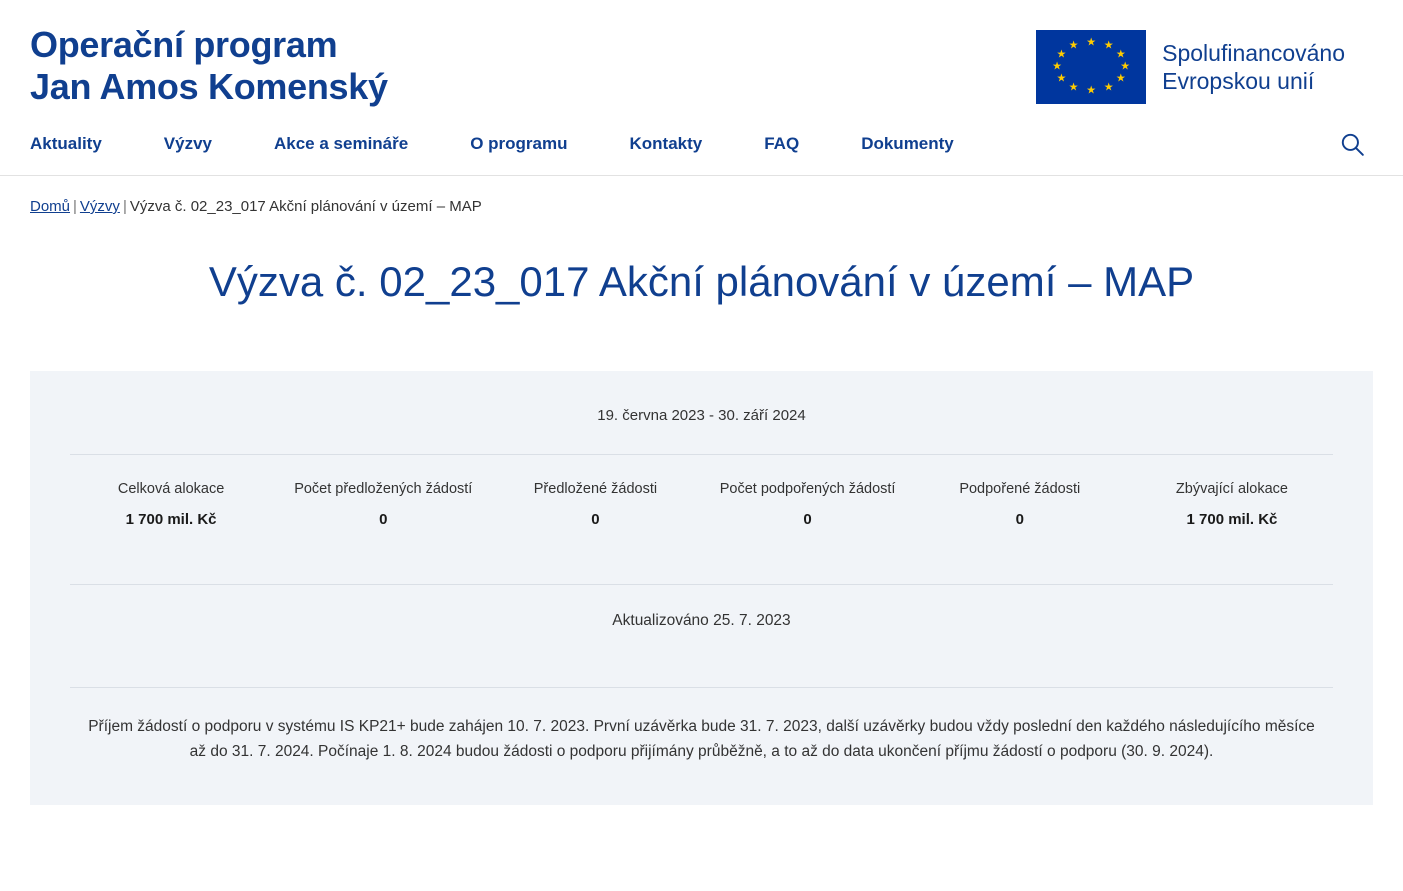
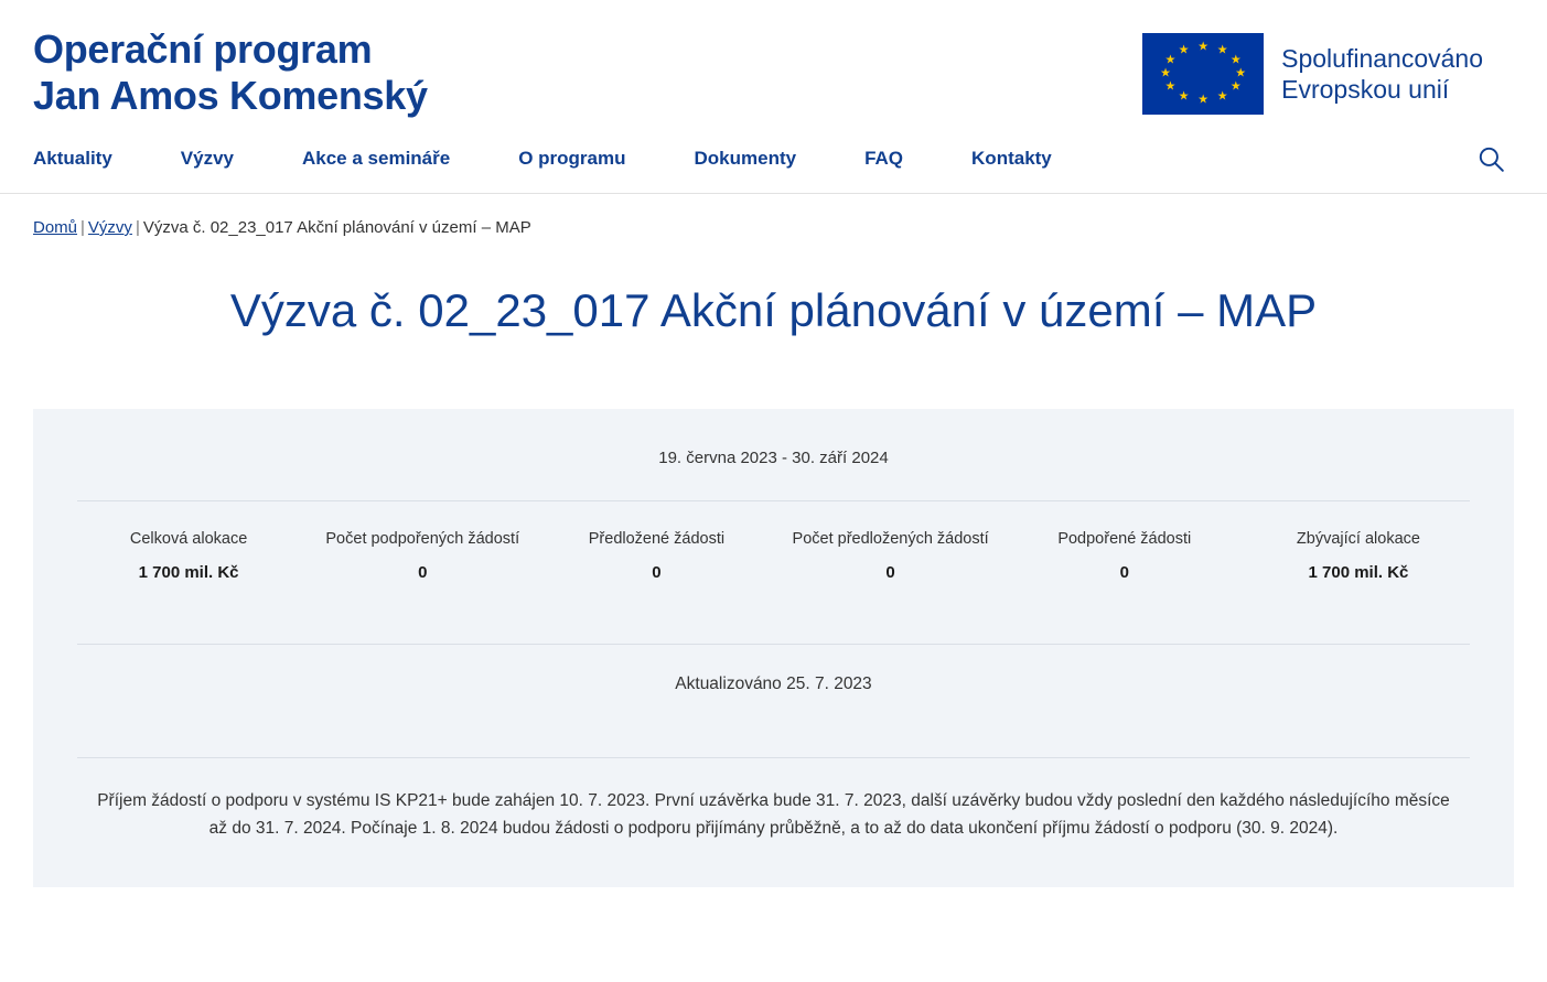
  Operační program
  Jan Amos Komenský
  ★
  ★
  ★
  ★
  ★
  ★
  ★
  ★
  ★
  ★
  ★
  ★
  Spolufinancováno
  Evropskou unií
  Aktuality
  Výzvy
  Akce a semináře
  O programu
- Kontakty
+ Dokumenty
  FAQ
- Dokumenty
+ Kontakty
  Domů | Výzvy | Výzva č. 02_23_017 Akční plánování v území – MAP
  Výzva č. 02_23_017 Akční plánování v území – MAP
  19. června 2023 - 30. září 2024
  Celková alokace
  1 700 mil. Kč
- Počet předložených žádostí
+ Počet podpořených žádostí
  0
  Předložené žádosti
  0
- Počet podpořených žádostí
+ Počet předložených žádostí
  0
  Podpořené žádosti
  0
  Zbývající alokace
  1 700 mil. Kč
  Aktualizováno 25. 7. 2023
  Příjem žádostí o podporu v systému IS KP21+ bude zahájen 10. 7. 2023. První uzávěrka bude 31. 7. 2023, další uzávěrky budou vždy poslední den každého následujícího měsíce až do 31. 7. 2024. Počínaje 1. 8. 2024 budou žádosti o podporu přijímány průběžně, a to až do data ukončení příjmu žádostí o podporu (30. 9. 2024).
